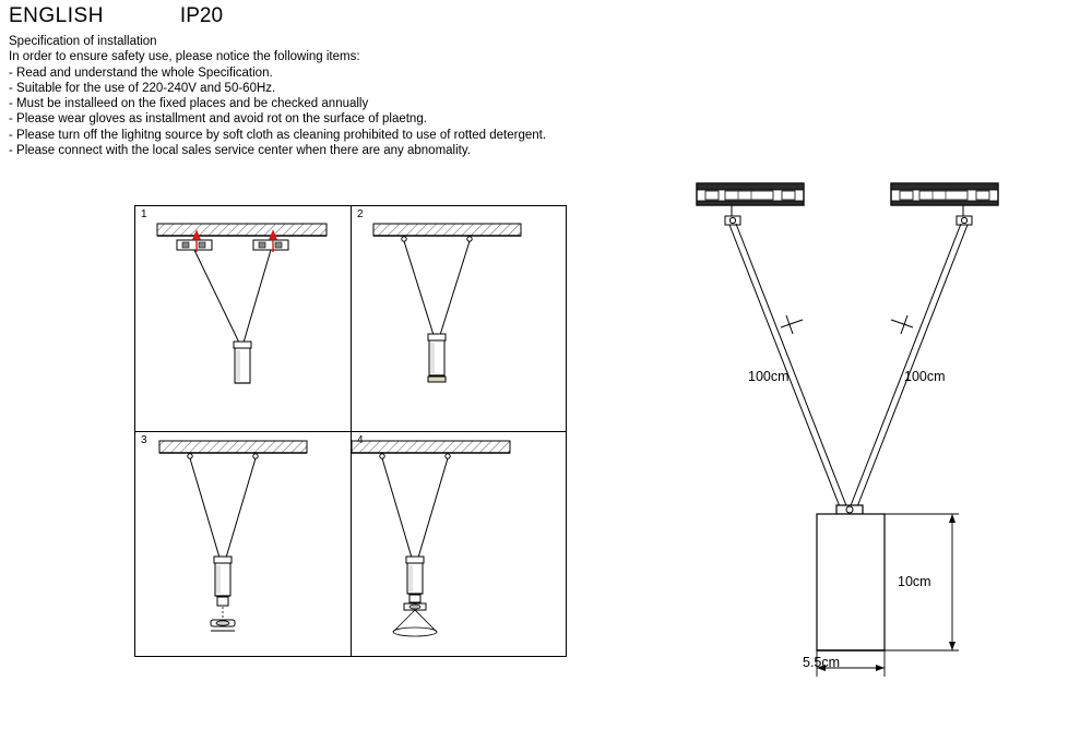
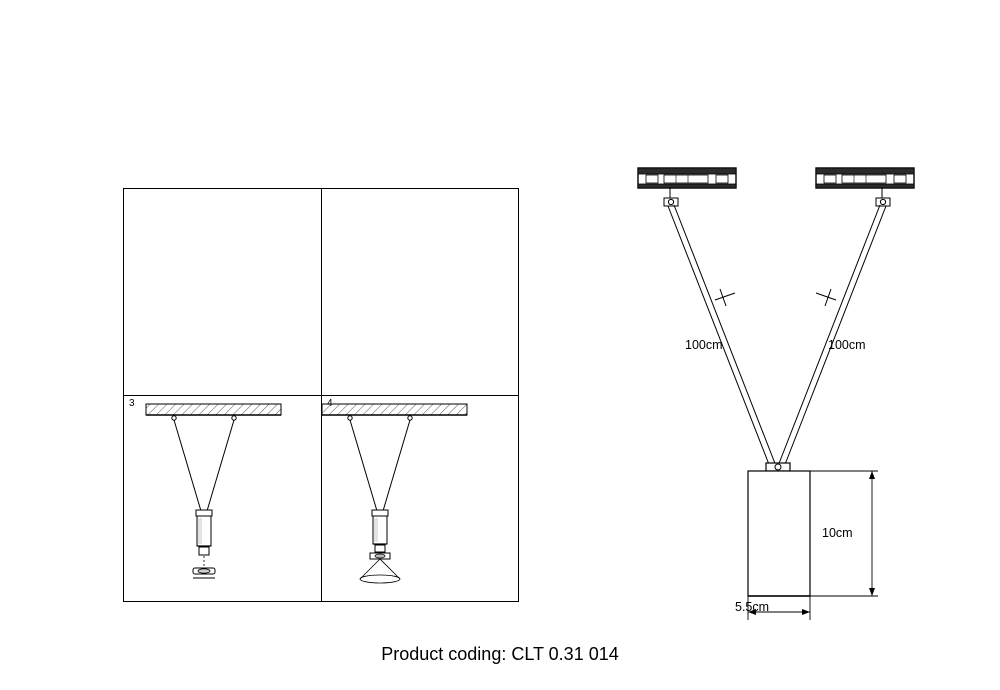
- ENGLISH
- IP20
- Specification of installation
- In order to ensure safety use, please notice the following items:
- - Read and understand the whole Specification.
- - Suitable for the use of 220-240V and 50-60Hz.
- - Must be installeed on the fixed places and be checked annually
- - Please wear gloves as installment and avoid rot on the surface of plaetng.
- - Please turn off the lighitng source by soft cloth as cleaning prohibited to use of rotted detergent.
- - Please connect with the local sales service center when there are any abnomality.
- 1
- 2
  3
  100cm
  100cm
  10cm
  5.5cm
+ Product coding: CLT 0.31 014
